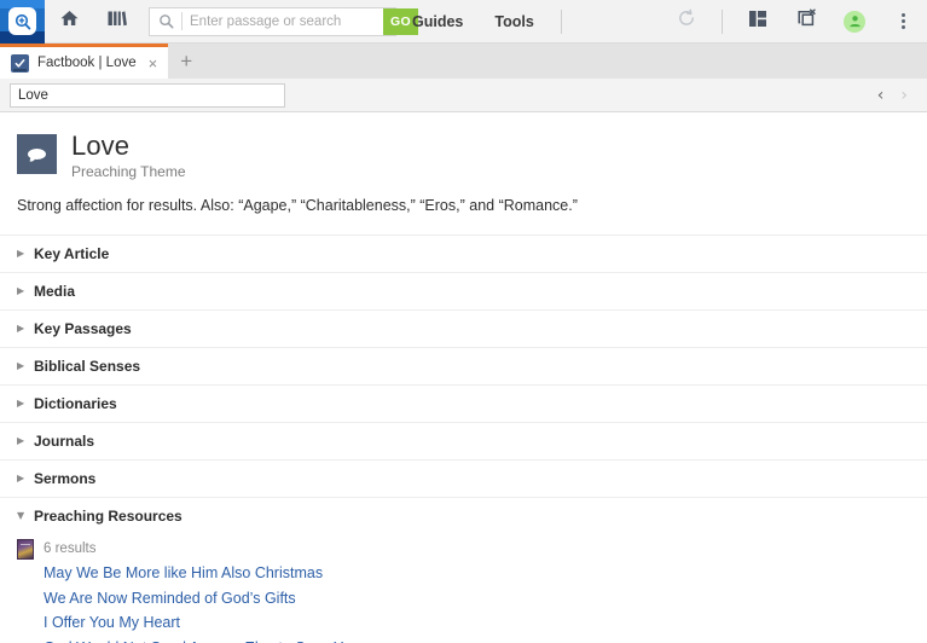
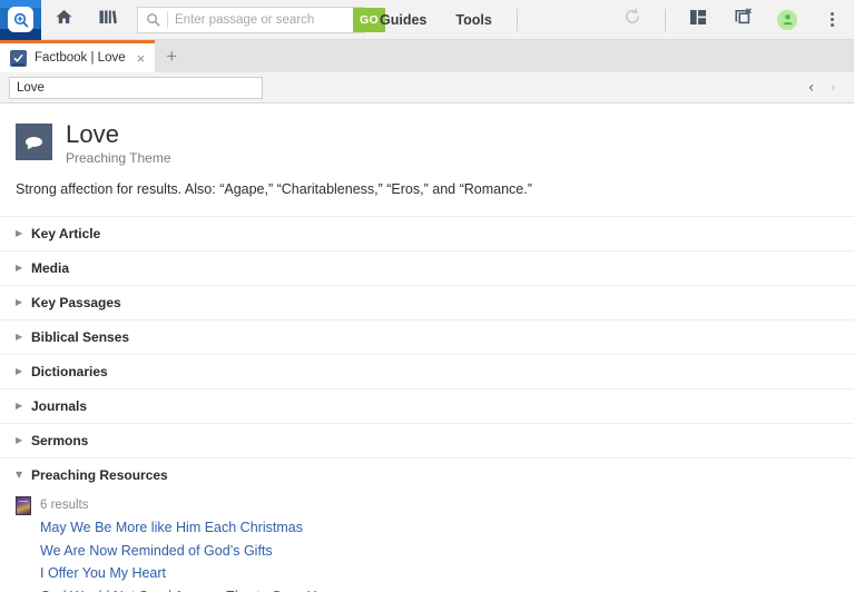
  Enter passage or search
  GO
  Guides
  Tools
  Factbook | Love
  ×
  +
  Love
  ‹
  ›
  Love
  Preaching Theme
  Strong affection for results. Also: “Agape,” “Charitableness,” “Eros,” and “Romance.”
  ▶
  Key Article
  ▶
  Media
  ▶
  Key Passages
  ▶
  Biblical Senses
  ▶
  Dictionaries
  ▶
  Journals
  ▶
  Sermons
  ▼
  Preaching Resources
  6 results
- May We Be More like Him Also Christmas
+ May We Be More like Him Each Christmas
  We Are Now Reminded of God’s Gifts
  I Offer You My Heart
